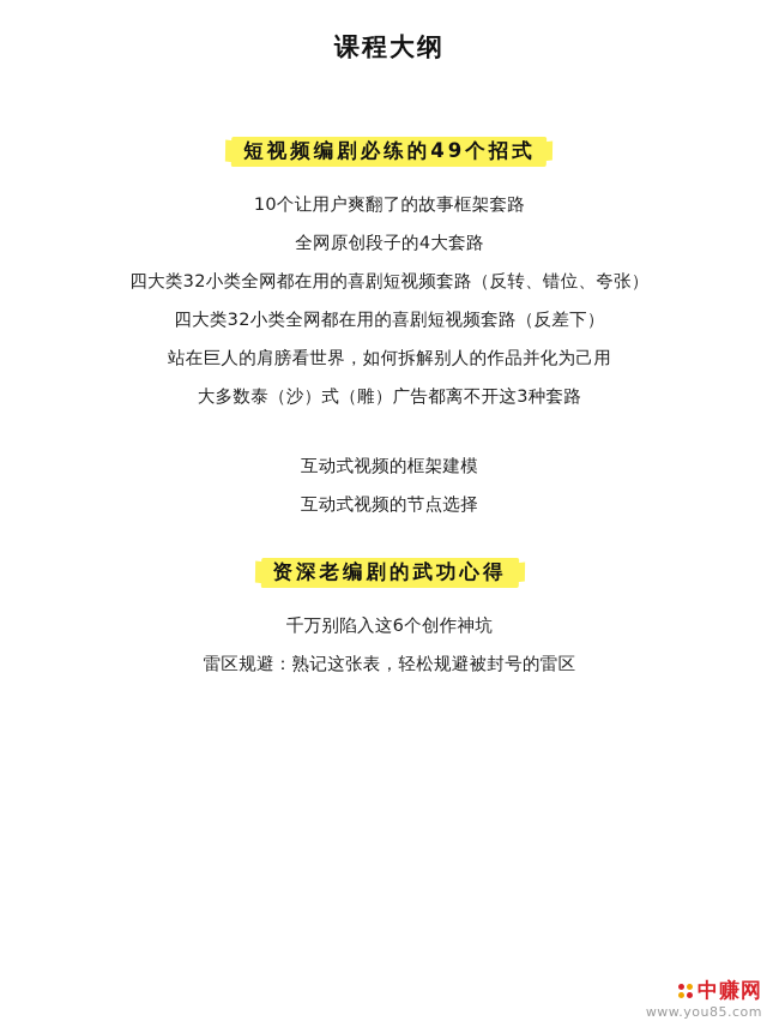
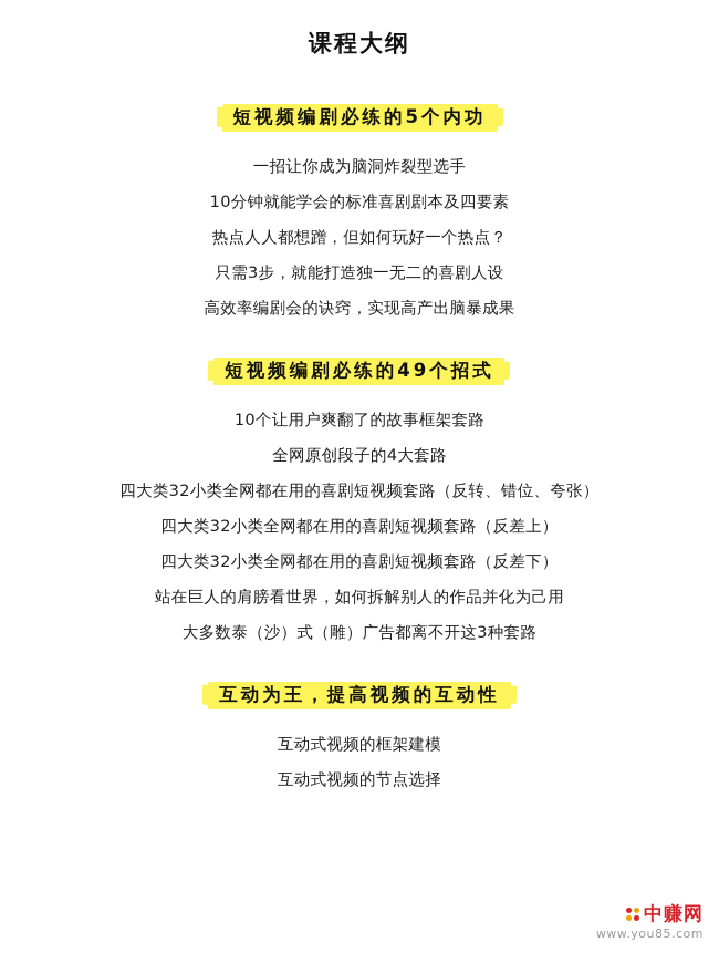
  课程大纲
+ 短视频编剧必练的5个内功
+ 一招让你成为脑洞炸裂型选手
+ 10分钟就能学会的标准喜剧剧本及四要素
+ 热点人人都想蹭，但如何玩好一个热点？
+ 只需3步，就能打造独一无二的喜剧人设
+ 高效率编剧会的诀窍，实现高产出脑暴成果
  短视频编剧必练的49个招式
  10个让用户爽翻了的故事框架套路
  全网原创段子的4大套路
  四大类32小类全网都在用的喜剧短视频套路（反转、错位、夸张）
+ 四大类32小类全网都在用的喜剧短视频套路（反差上）
  四大类32小类全网都在用的喜剧短视频套路（反差下）
  站在巨人的肩膀看世界，如何拆解别人的作品并化为己用
  大多数泰（沙）式（雕）广告都离不开这3种套路
+ 互动为王，提高视频的互动性
  互动式视频的框架建模
  互动式视频的节点选择
- 资深老编剧的武功心得
- 千万别陷入这6个创作神坑
- 雷区规避：熟记这张表，轻松规避被封号的雷区
  中赚网
  www.you85.com
